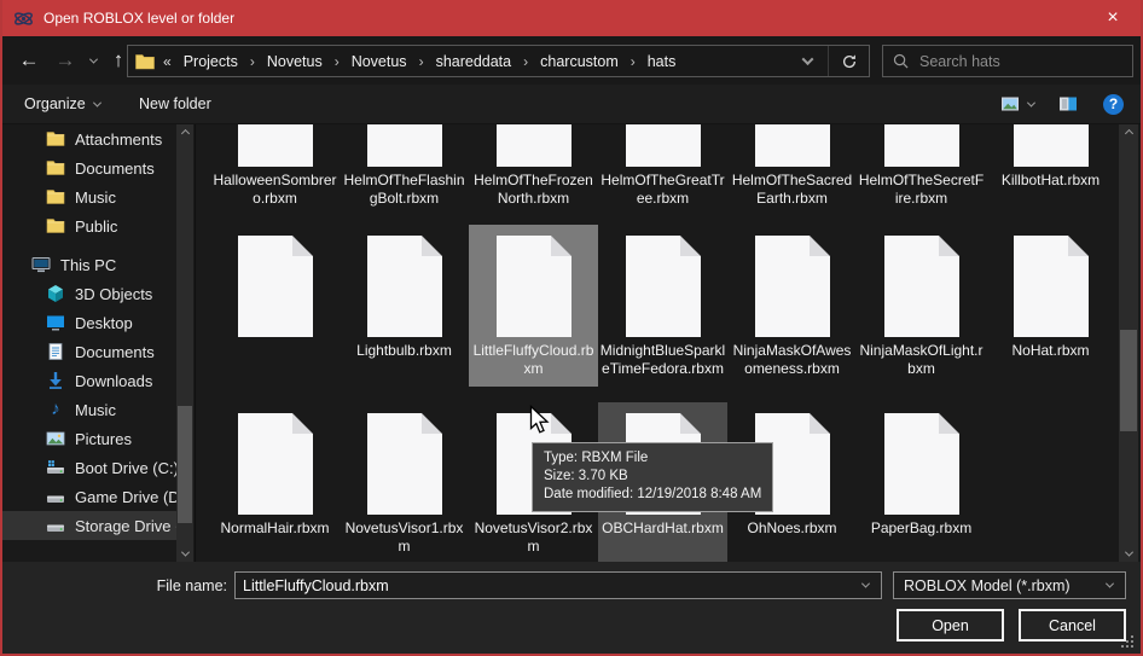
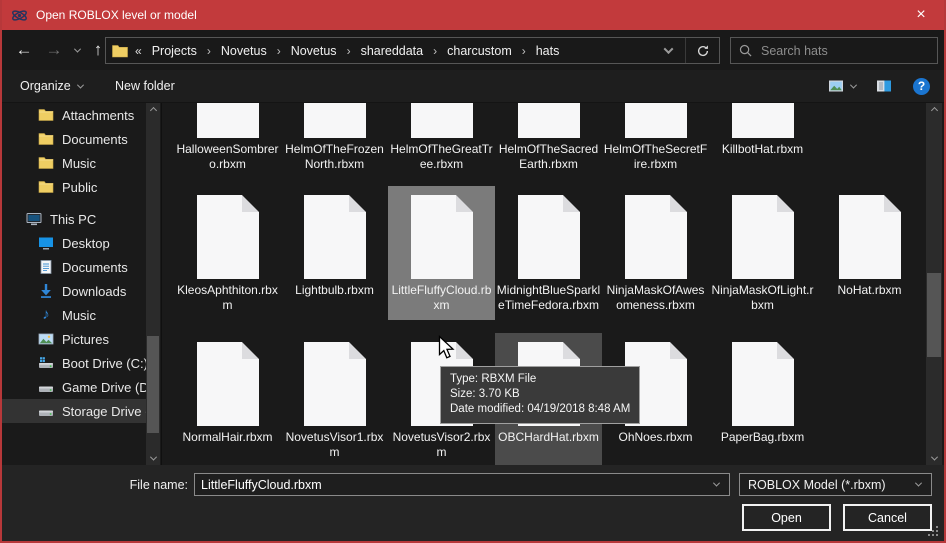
- Open ROBLOX level or folder
+ Open ROBLOX level or model
  ×
  ←
  →
  ↑
  «
  Projects
  ›
  Novetus
  ›
  Novetus
  ›
  shareddata
  ›
  charcustom
  ›
  hats
  Search hats
  Organize
  New folder
  ?
  Attachments
  Documents
  Music
  Public
  This PC
- 3D Objects
  Desktop
  Documents
  Downloads
  ♪
  Music
  Pictures
  Boot Drive (C:
  Game Drive (D
  Storage Drive
  HalloweenSombrero.rbxm
- HelmOfTheFlashingBolt.rbxm
  HelmOfTheFrozenNorth.rbxm
  HelmOfTheGreatTree.rbxm
  HelmOfTheSacredEarth.rbxm
  HelmOfTheSecretFire.rbxm
  KillbotHat.rbxm
+ KleosAphthiton.rbxm
  Lightbulb.rbxm
  LittleFluffyCloud.rbxm
  MidnightBlueSparkleTimeFedora.rbxm
  NinjaMaskOfAwesomeness.rbxm
  NinjaMaskOfLight.rbxm
  NoHat.rbxm
  NormalHair.rbxm
  NovetusVisor1.rbxm
  NovetusVisor2.rbxm
  OBCHardHat.rbxm
  OhNoes.rbxm
  PaperBag.rbxm
  Type: RBXM File
  Size: 3.70 KB
- Date modified: 12/19/2018 8:48 AM
+ Date modified: 04/19/2018 8:48 AM
  File name:
  LittleFluffyCloud.rbxm
  ROBLOX Model (*.rbxm)
  Open
  Cancel
